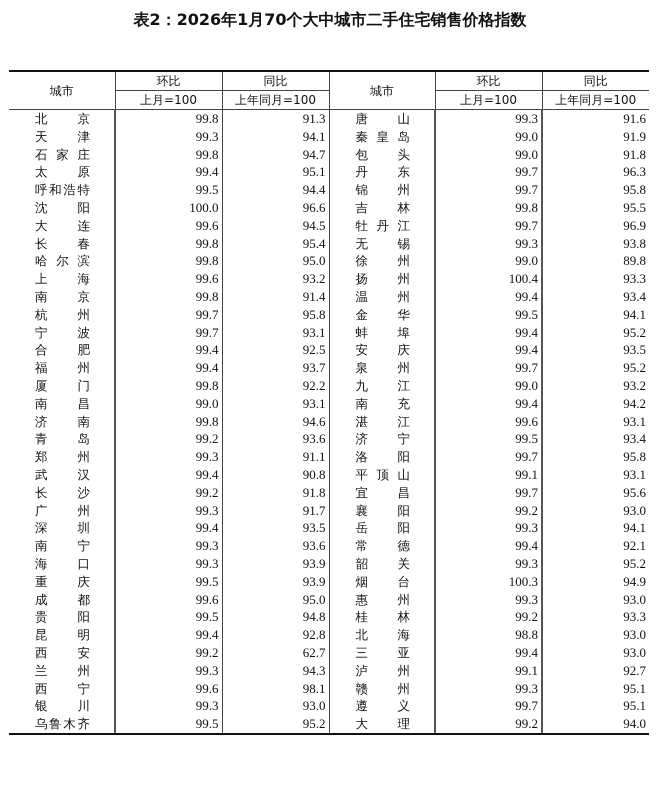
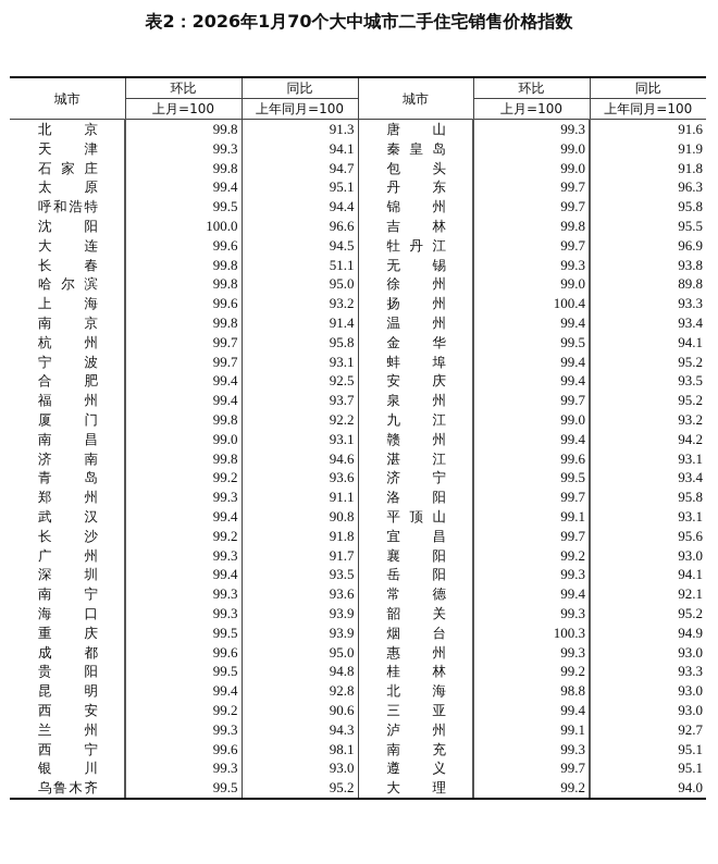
  表2：2026年1月70个大中城市二手住宅销售价格指数
  城市	环比	同比	城市	环比	同比
  上月=100	上年同月=100	上月=100	上年同月=100
  北京	99.8	91.3	唐山	99.3	91.6
  天津	99.3	94.1	秦皇岛	99.0	91.9
  石家庄	99.8	94.7	包头	99.0	91.8
  太原	99.4	95.1	丹东	99.7	96.3
  呼和浩特	99.5	94.4	锦州	99.7	95.8
  沈阳	100.0	96.6	吉林	99.8	95.5
  大连	99.6	94.5	牡丹江	99.7	96.9
- 长春	99.8	95.4	无锡	99.3	93.8
+ 长春	99.8	51.1	无锡	99.3	93.8
  哈尔滨	99.8	95.0	徐州	99.0	89.8
  上海	99.6	93.2	扬州	100.4	93.3
  南京	99.8	91.4	温州	99.4	93.4
  杭州	99.7	95.8	金华	99.5	94.1
  宁波	99.7	93.1	蚌埠	99.4	95.2
  合肥	99.4	92.5	安庆	99.4	93.5
  福州	99.4	93.7	泉州	99.7	95.2
  厦门	99.8	92.2	九江	99.0	93.2
- 南昌	99.0	93.1	南充	99.4	94.2
+ 南昌	99.0	93.1	赣州	99.4	94.2
  济南	99.8	94.6	湛江	99.6	93.1
  青岛	99.2	93.6	济宁	99.5	93.4
  郑州	99.3	91.1	洛阳	99.7	95.8
  武汉	99.4	90.8	平顶山	99.1	93.1
  长沙	99.2	91.8	宜昌	99.7	95.6
  广州	99.3	91.7	襄阳	99.2	93.0
  深圳	99.4	93.5	岳阳	99.3	94.1
  南宁	99.3	93.6	常德	99.4	92.1
  海口	99.3	93.9	韶关	99.3	95.2
  重庆	99.5	93.9	烟台	100.3	94.9
  成都	99.6	95.0	惠州	99.3	93.0
  贵阳	99.5	94.8	桂林	99.2	93.3
  昆明	99.4	92.8	北海	98.8	93.0
- 西安	99.2	62.7	三亚	99.4	93.0
+ 西安	99.2	90.6	三亚	99.4	93.0
  兰州	99.3	94.3	泸州	99.1	92.7
- 西宁	99.6	98.1	赣州	99.3	95.1
+ 西宁	99.6	98.1	南充	99.3	95.1
  银川	99.3	93.0	遵义	99.7	95.1
  乌鲁木齐	99.5	95.2	大理	99.2	94.0
